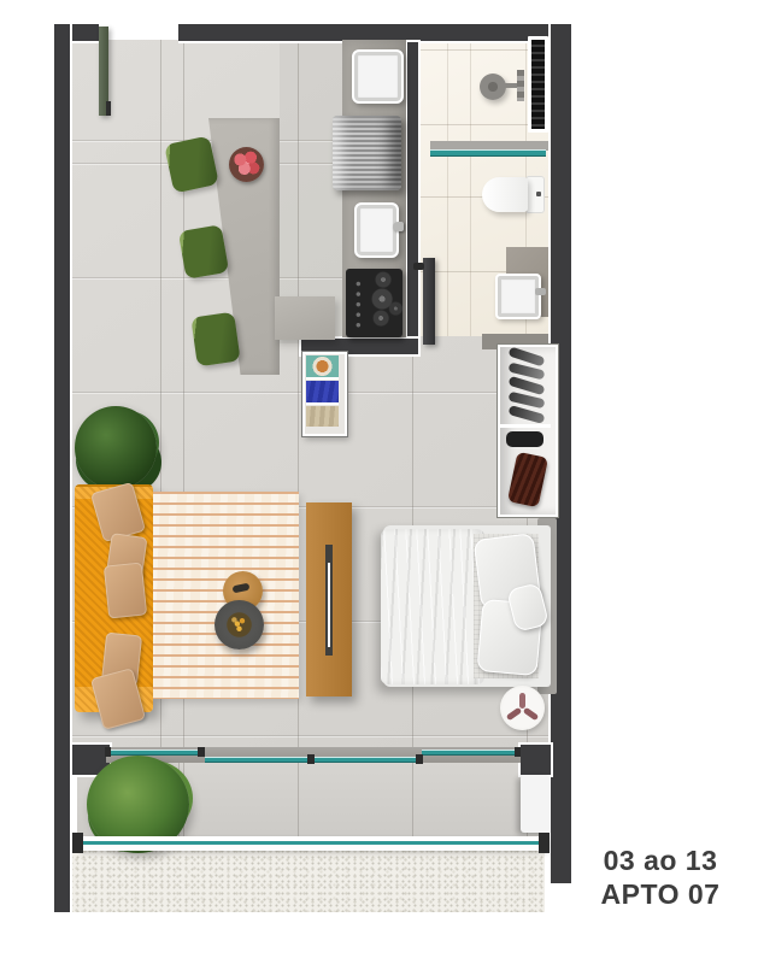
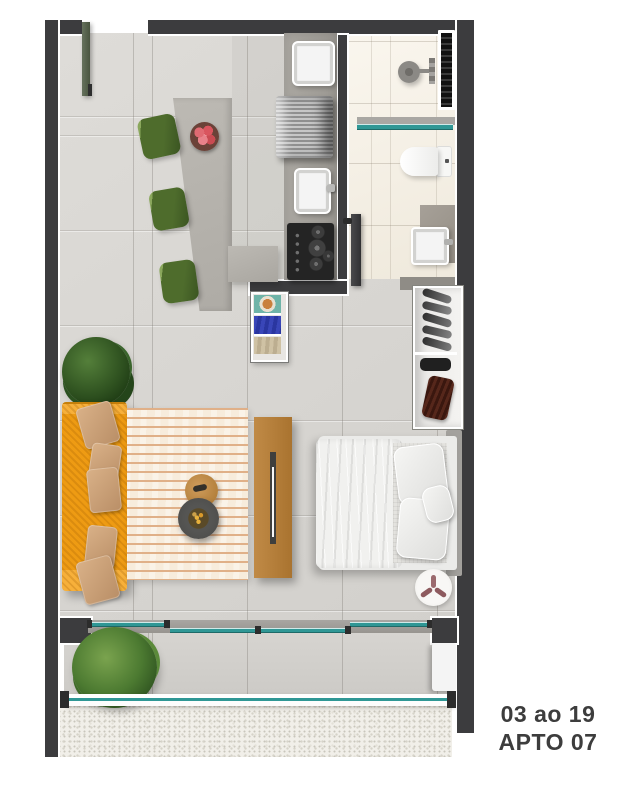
- 03 ao 13
+ 03 ao 19
  APTO 07
